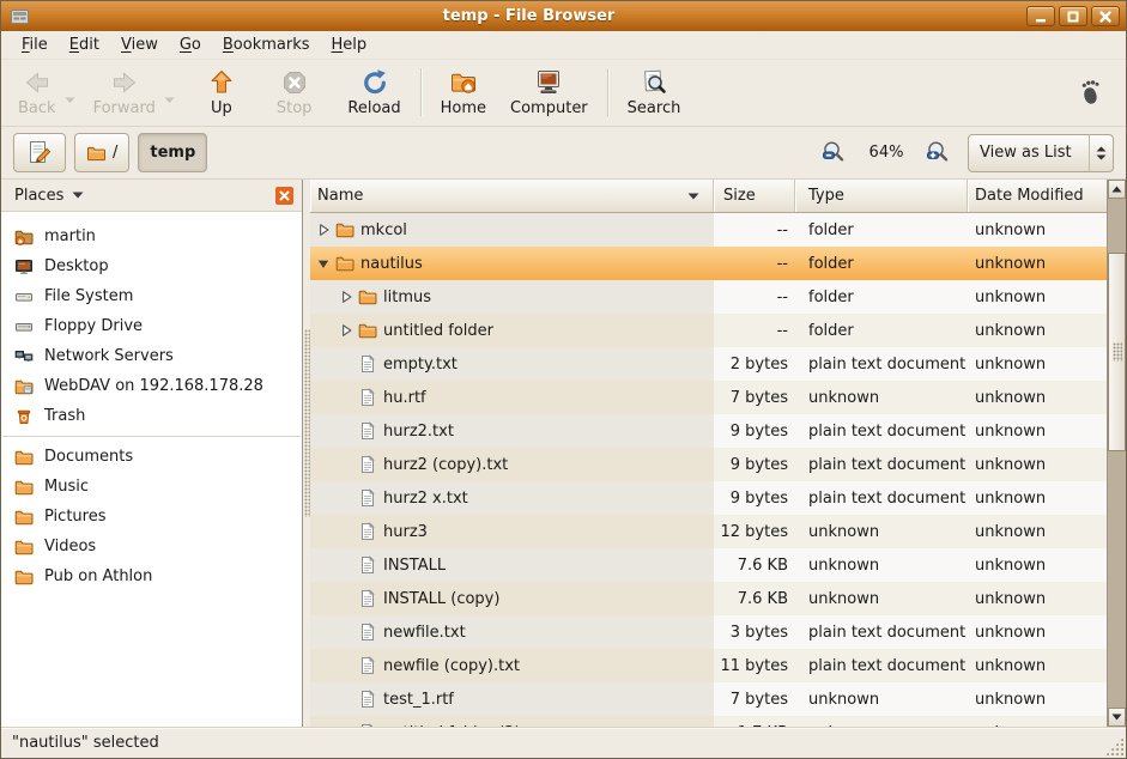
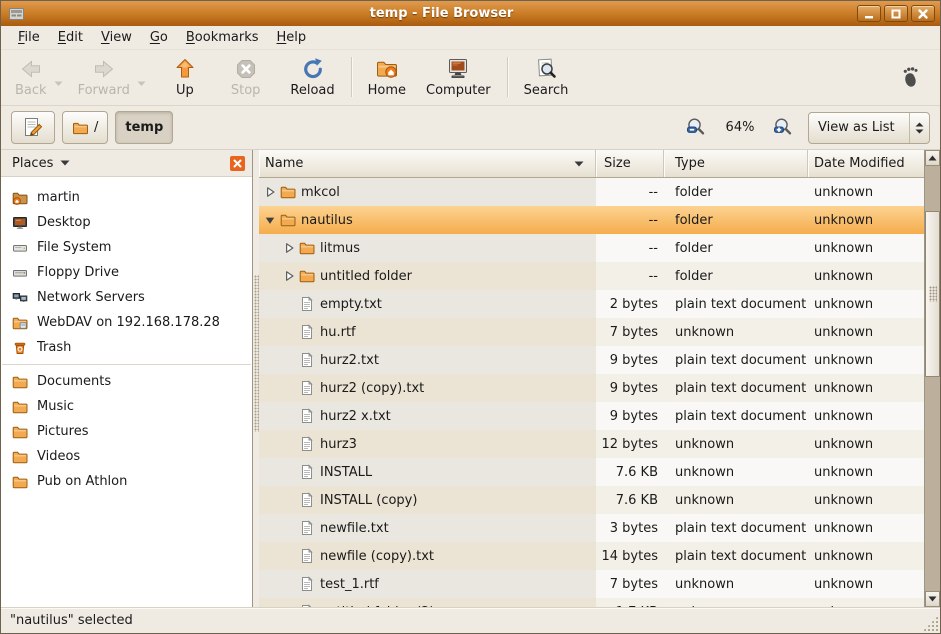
  temp - File Browser
  File
  Edit
  View
  Go
  Bookmarks
  Help
  Back
  Forward
  Up
  Stop
  Reload
  Home
  Computer
  Search
  /
  temp
  64%
  View as List
  Places
  martin
  Desktop
  File System
  Floppy Drive
  Network Servers
  WebDAV on 192.168.178.28
  Trash
  Documents
  Music
  Pictures
  Videos
  Pub on Athlon
  Name
  Size
  Type
  Date Modified
  mkcol
  --
  folder
  unknown
  nautilus
  --
  folder
  unknown
  litmus
  --
  folder
  unknown
  untitled folder
  --
  folder
  unknown
  empty.txt
  2 bytes
  plain text document
  unknown
  hu.rtf
  7 bytes
  unknown
  unknown
  hurz2.txt
  9 bytes
  plain text document
  unknown
  hurz2 (copy).txt
  9 bytes
  plain text document
  unknown
  hurz2 x.txt
  9 bytes
  plain text document
  unknown
  hurz3
  12 bytes
  unknown
  unknown
  INSTALL
  7.6 KB
  unknown
  unknown
  INSTALL (copy)
  7.6 KB
  unknown
  unknown
  newfile.txt
  3 bytes
  plain text document
  unknown
  newfile (copy).txt
- 11 bytes
+ 14 bytes
  plain text document
  unknown
  test_1.rtf
  7 bytes
  unknown
  unknown
  "nautilus" selected
